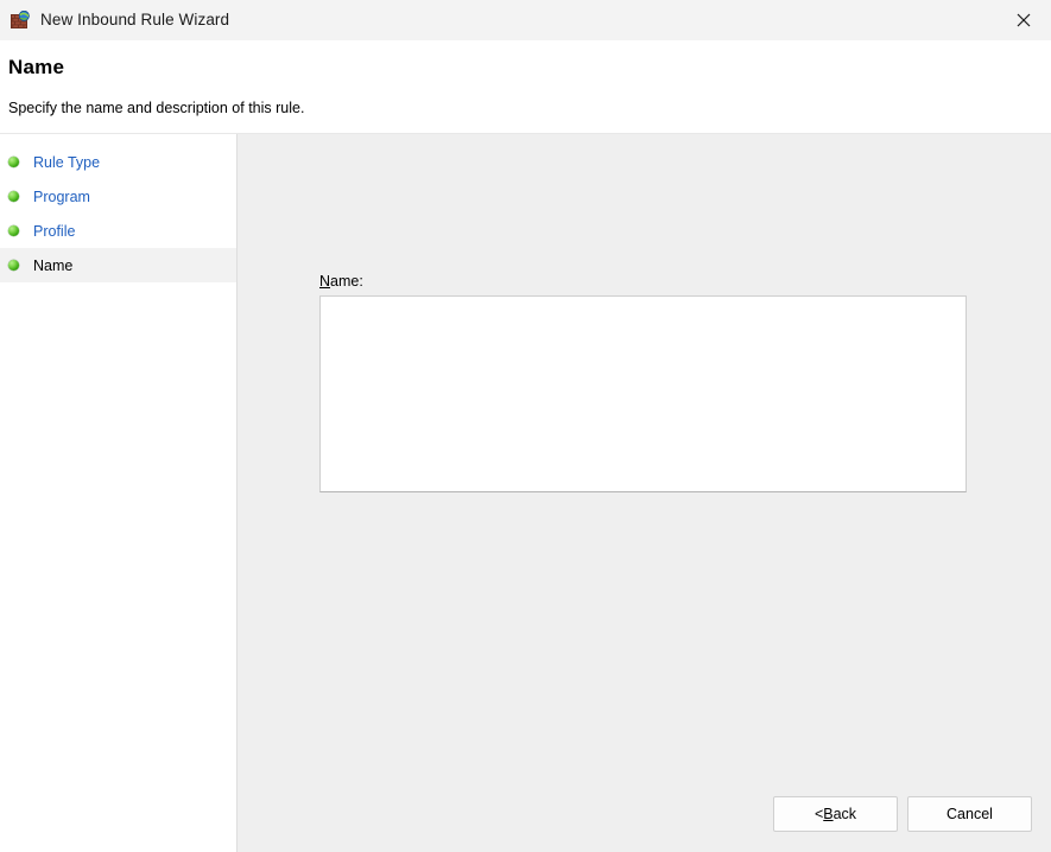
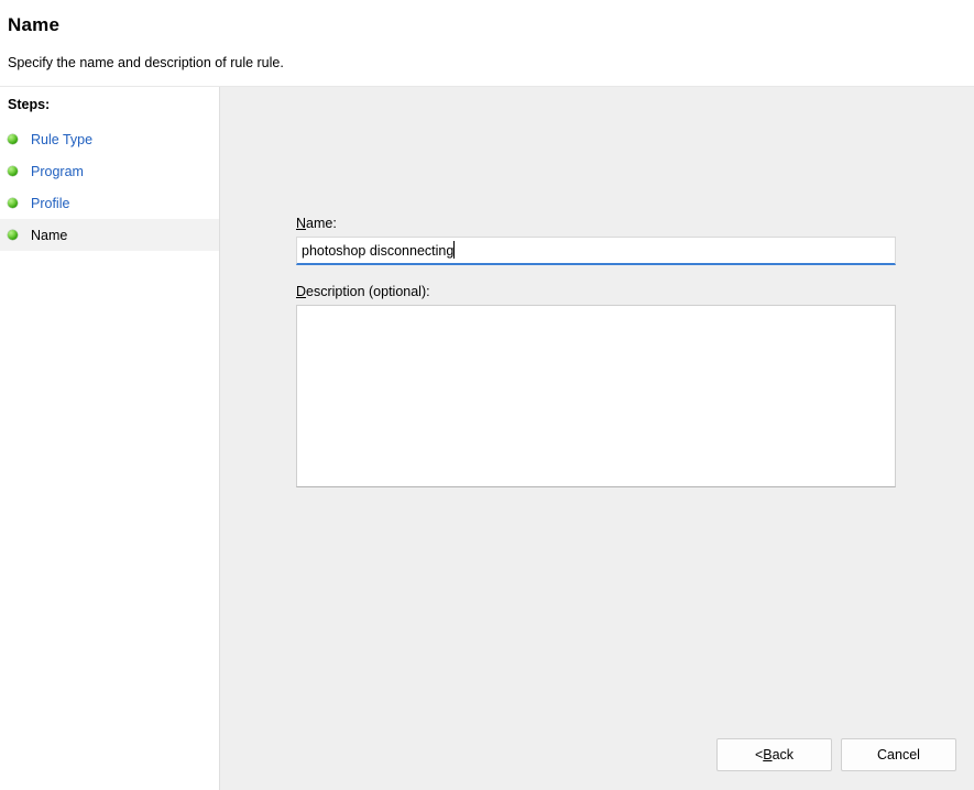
- New Inbound Rule Wizard
  Name
- Specify the name and description of this rule.
+ Specify the name and description of rule rule.
+ Steps:
  Rule Type
  Program
  Profile
  Name
  Name:
+ photoshop disconnecting
+ Description (optional):
  <
  B
  ack
  Cancel
